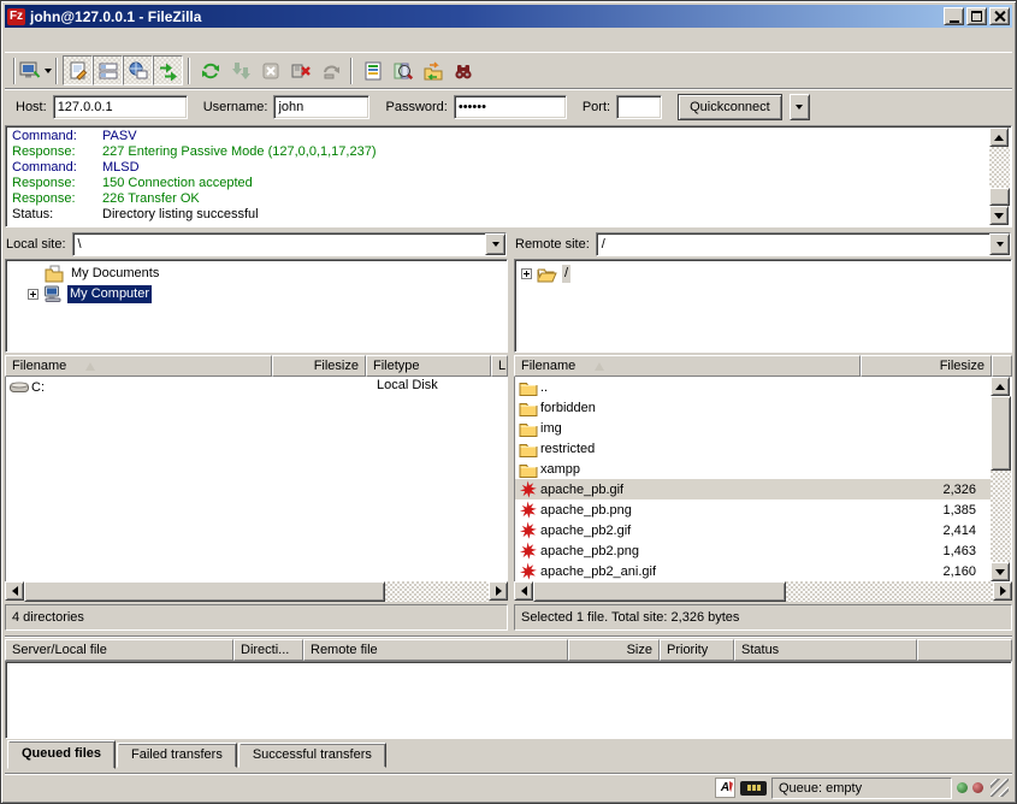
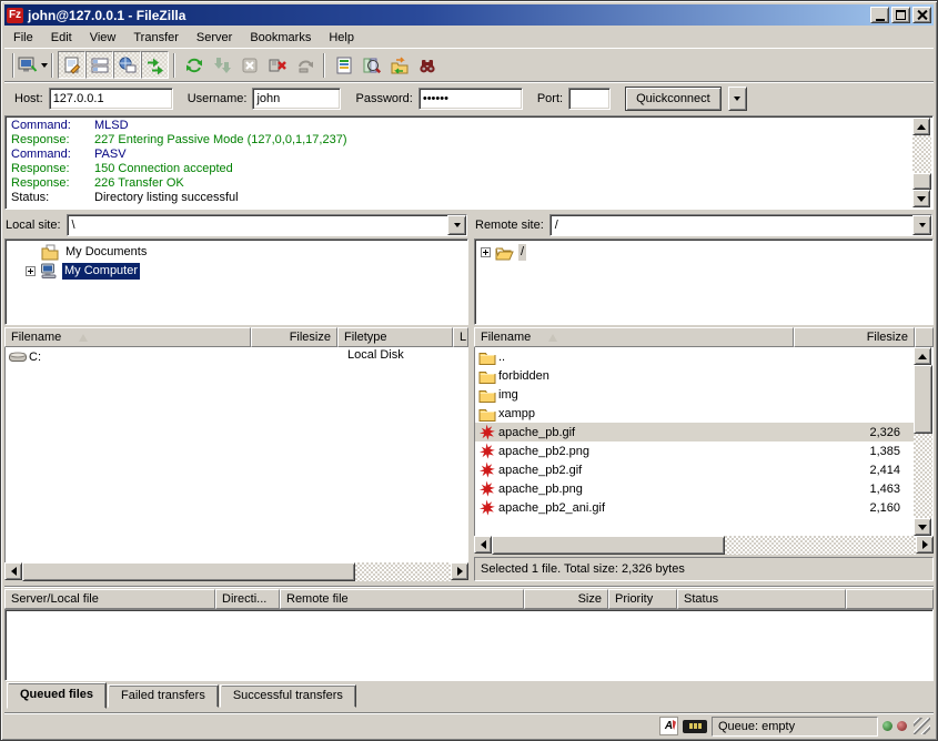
  Fz
  john@127.0.0.1 - FileZilla
+ File
+ Edit
+ View
+ Transfer
+ Server
+ Bookmarks
+ Help
  Host:
  127.0.0.1
  Username:
  john
  Password:
  ••••••
  Port:
  Quickconnect
  Command:
- PASV
+ MLSD
  Response:
  227 Entering Passive Mode (127,0,0,1,17,237)
  Command:
- MLSD
+ PASV
  Response:
  150 Connection accepted
  Response:
  226 Transfer OK
  Status:
  Directory listing successful
  Local site:
  \
  My Documents
  My Computer
  Filename
  Filesize
  Filetype
  L
  C:
  Local Disk
- 4 directories
  Remote site:
  /
  /
  Filename
  Filesize
  ..
  forbidden
  img
- restricted
  xampp
  apache_pb.gif
  2,326
- apache_pb.png
+ apache_pb2.png
  1,385
  apache_pb2.gif
  2,414
- apache_pb2.png
+ apache_pb.png
  1,463
  apache_pb2_ani.gif
  2,160
- Selected 1 file. Total site: 2,326 bytes
+ Selected 1 file. Total size: 2,326 bytes
  Server/Local file
  Directi...
  Remote file
  Size
  Priority
  Status
  Queued files
  Failed transfers
  Successful transfers
  A
  Queue: empty
